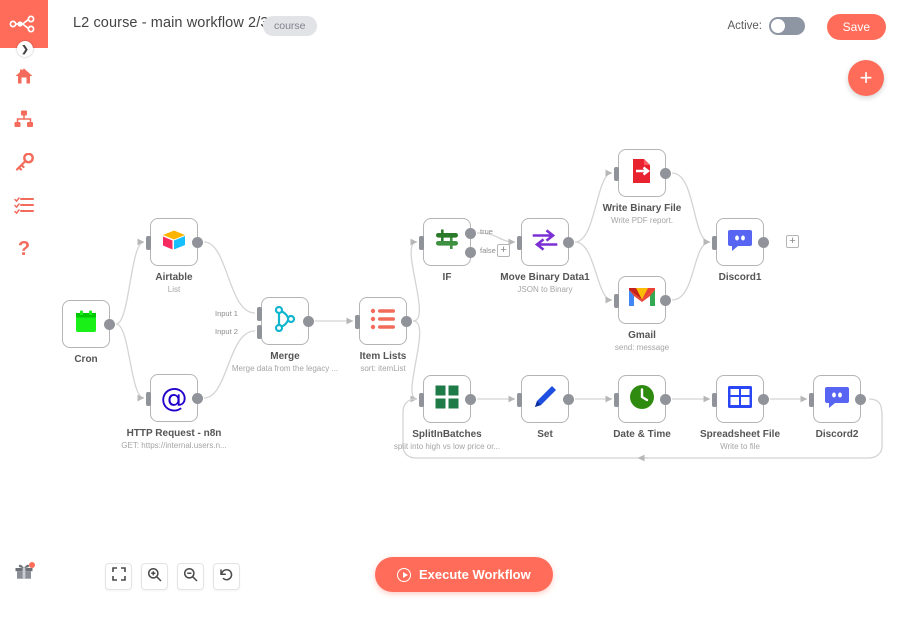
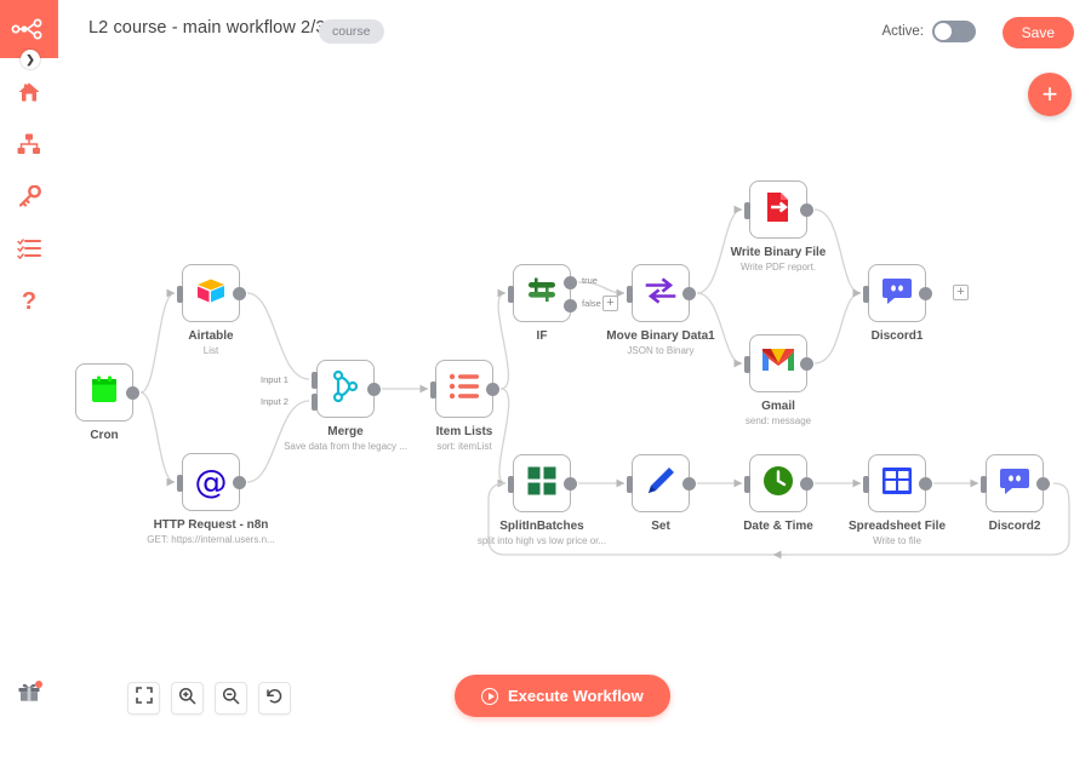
  ❯
  ?
  L2 course - main workflow 2/
  course
  Active:
  Save
  +
  Cron
  Airtable
  List
  @
  HTTP Request - n8n
  GET: https://internal.users.n...
  Input 1
  Input 2
  Merge
- Merge data from the legacy ...
+ Save data from the legacy ...
  Item Lists
  sort: itemList
  true
  false
  +
  IF
  Move Binary Data1
  JSON to Binary
  Write Binary File
  Write PDF report.
  Gmail
  send: message
  +
  Discord1
  SplitInBatches
  split into high vs low price or...
  Set
  Date & Time
  Spreadsheet File
  Write to file
  Discord2
  Execute Workflow
